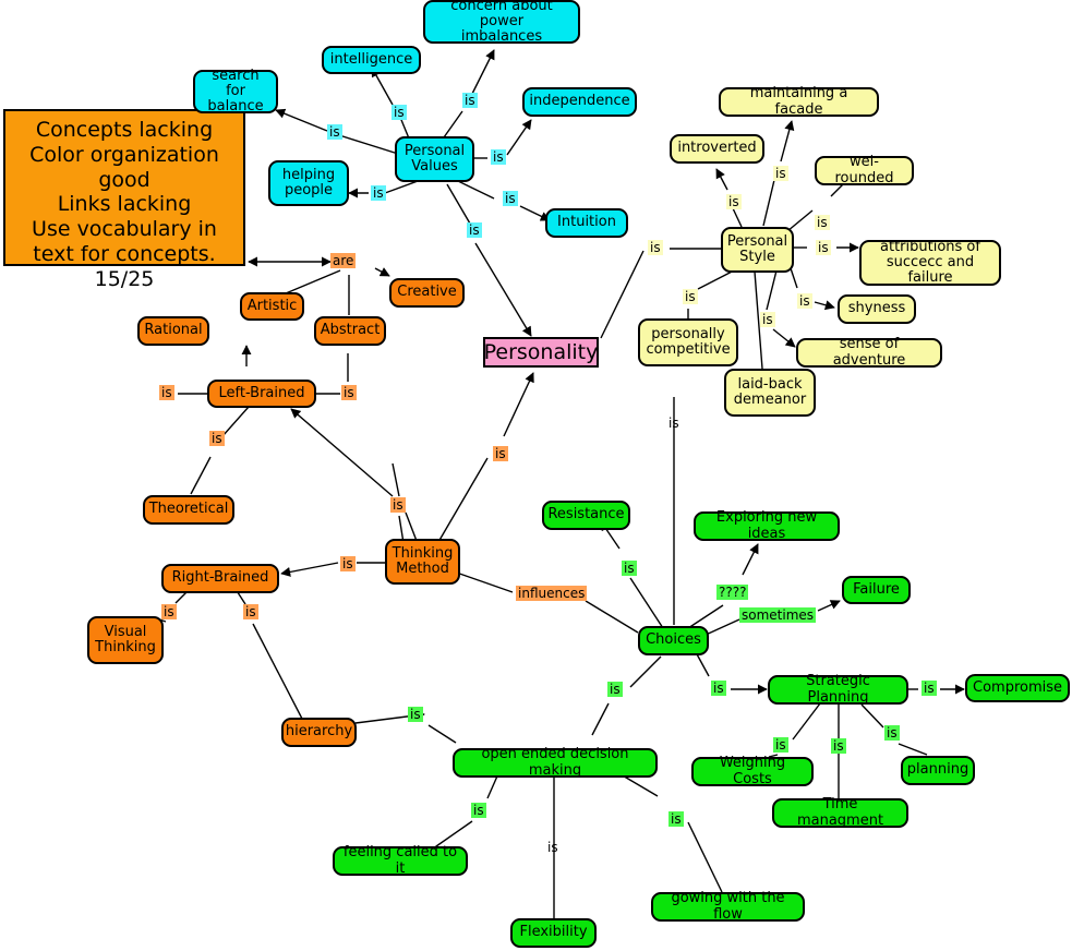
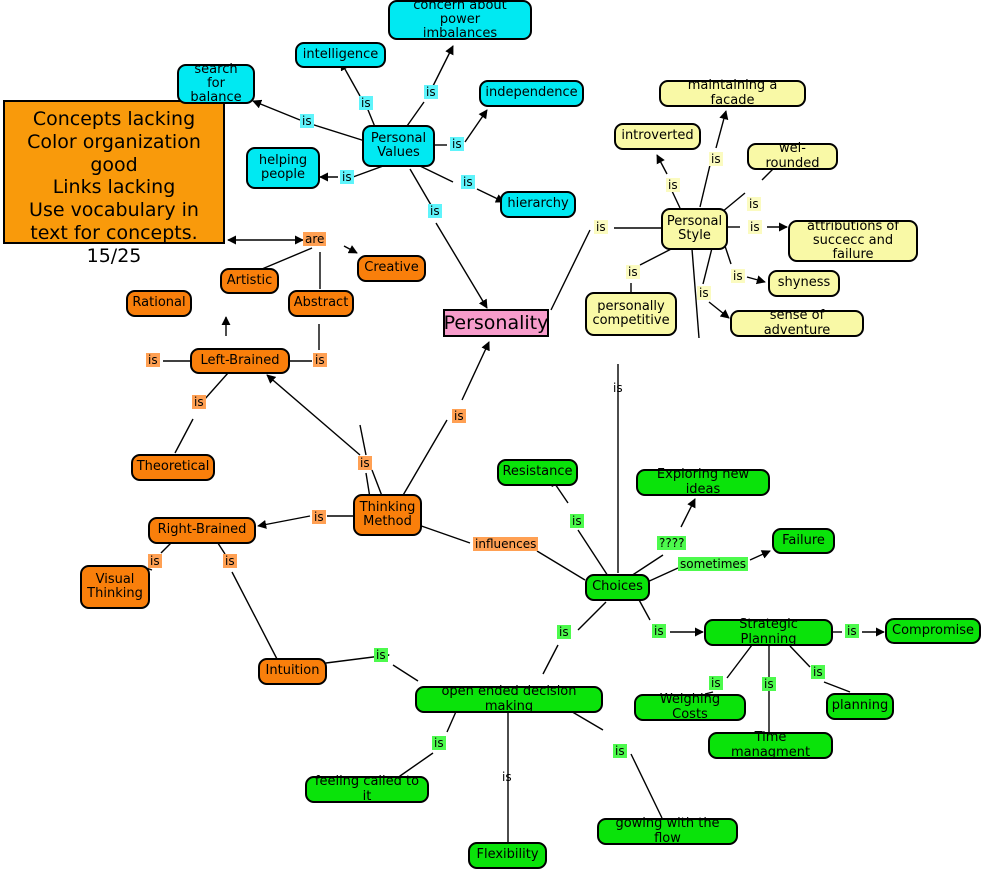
  Concepts lacking
  Color organization good
  Links lacking
  Use vocabulary in
  text for concepts.
  15/25
  concern about power
  imbalances
  intelligence
  search for
  balance
  independence
  Personal
  Values
  helping
  people
- Intuition
+ hierarchy
  maintaining a facade
  introverted
  wel-rounded
  Personal
  Style
  attributions of
  succecc and failure
  shyness
  sense of adventure
  personally
  competitive
- laid-back
- demeanor
  Artistic
  Creative
  Abstract
  Rational
  Left-Brained
  Theoretical
  Thinking
  Method
  Right-Brained
  Visual
  Thinking
- hierarchy
+ Intuition
  Personality
  Resistance
  Exploring new ideas
  Failure
  Choices
  Strategic Planning
  Compromise
  Weighing Costs
  Time managment
  planning
  open ended decision making
  feeling called to it
  Flexibility
  gowing with the flow
  is
  is
  is
  is
  is
  is
  is
  is
  is
  is
  is
  is
  is
  is
  is
  are
  is
  is
  is
  is
  is
  is
  is
  is
  influences
  is
  ????
  sometimes
  is
  is
  is
  is
  is
  is
  is
  is
  is
  is
  is
